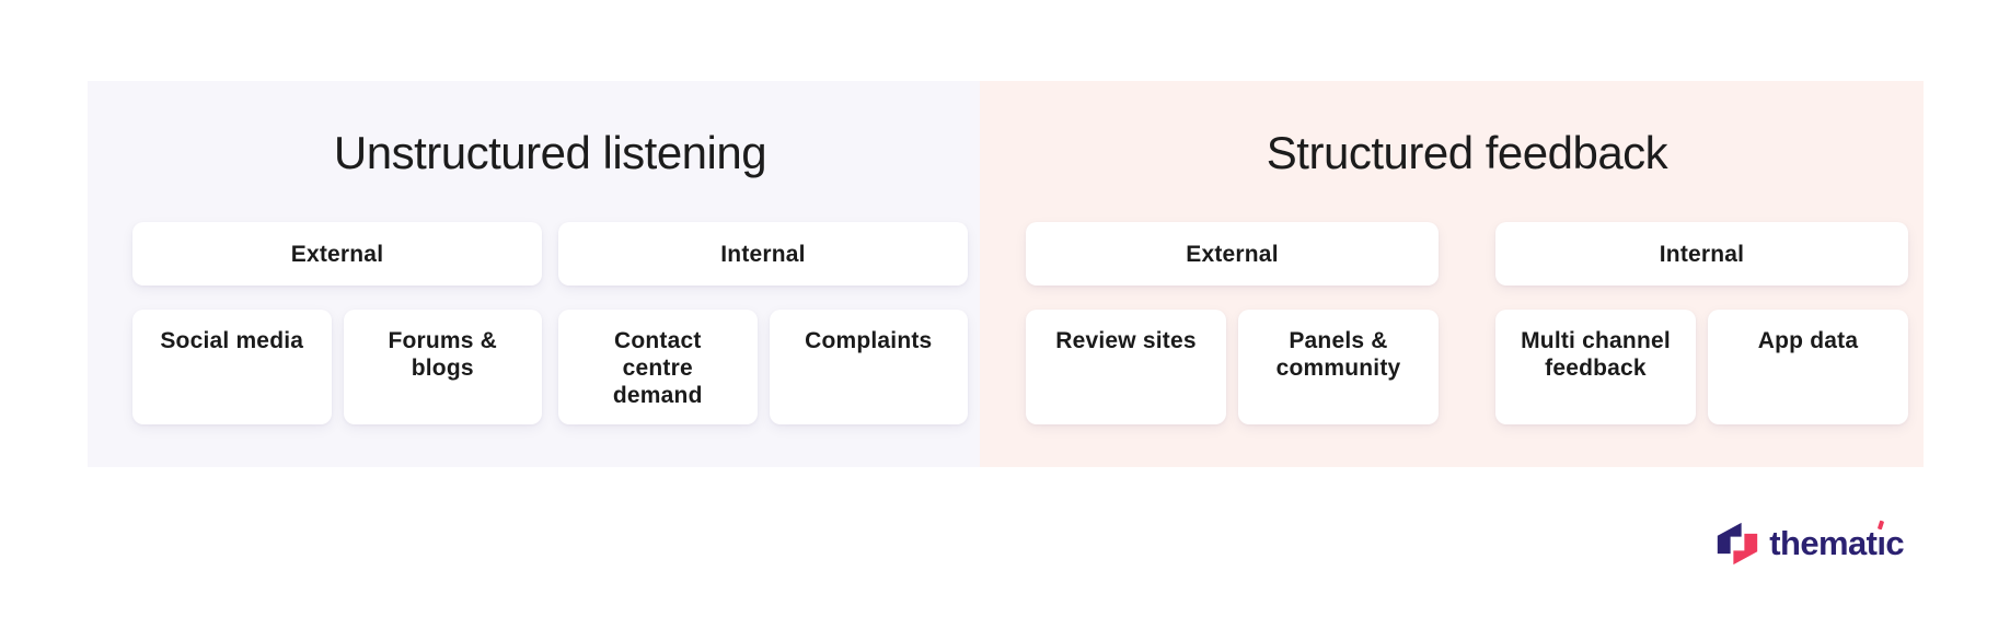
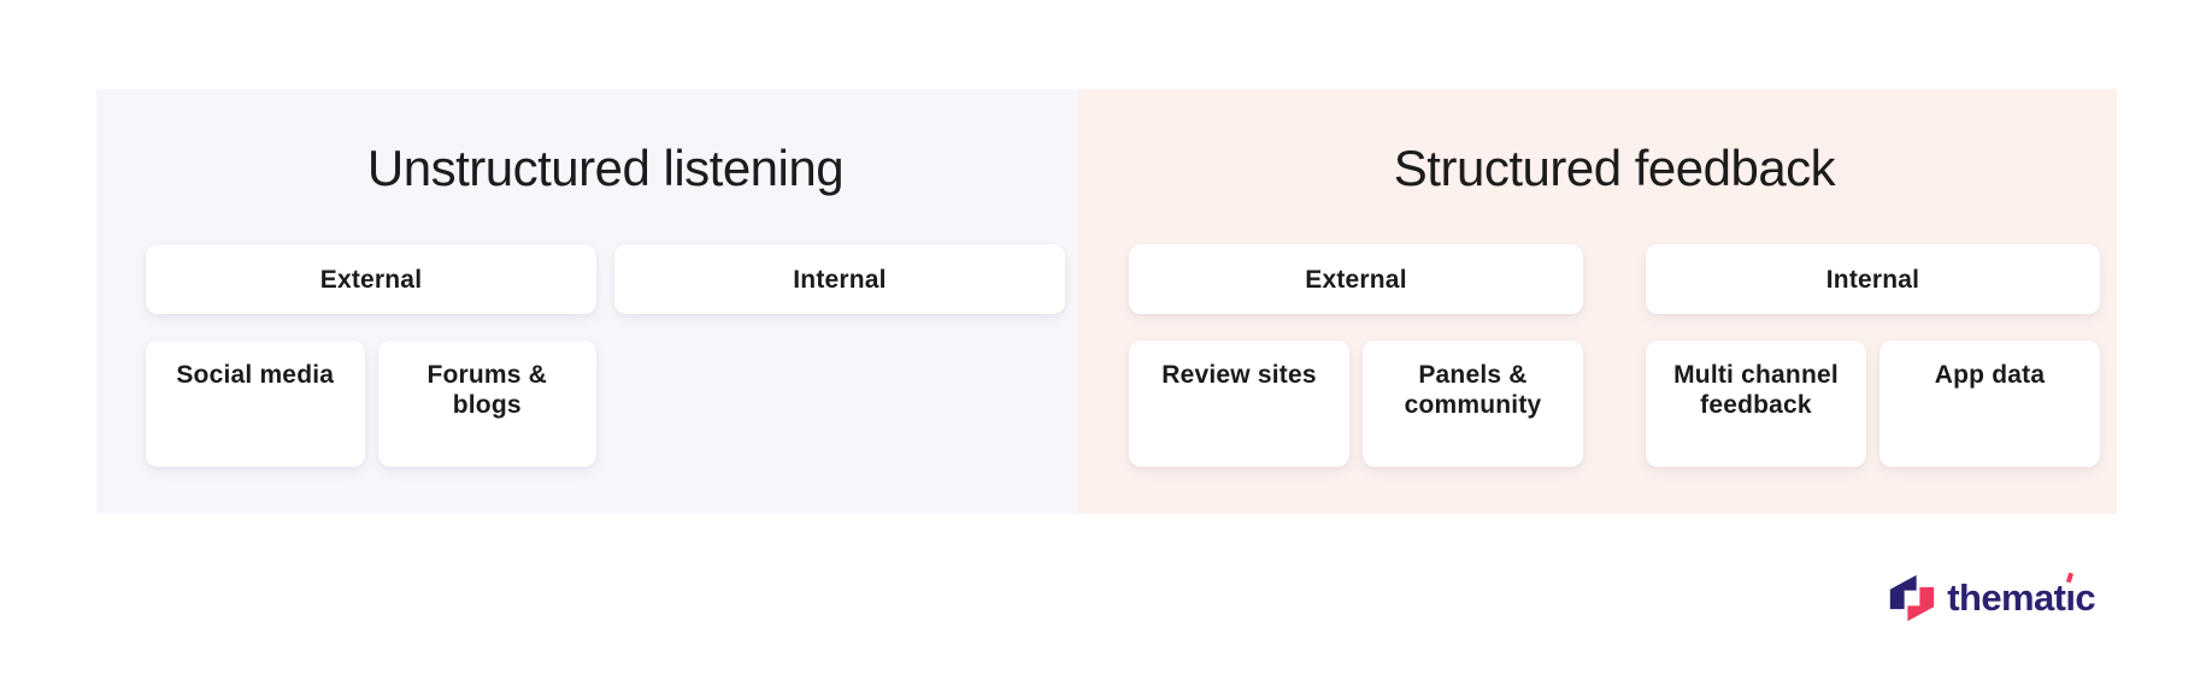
  Unstructured listening
  External
  Social media
  Forums &
  blogs
  Internal
- Contact
- centre
- demand
- Complaints
  Structured feedback
  External
  Review sites
  Panels &
  community
  Internal
  Multi channel
  feedback
  App data
  themat
  ı
  c
